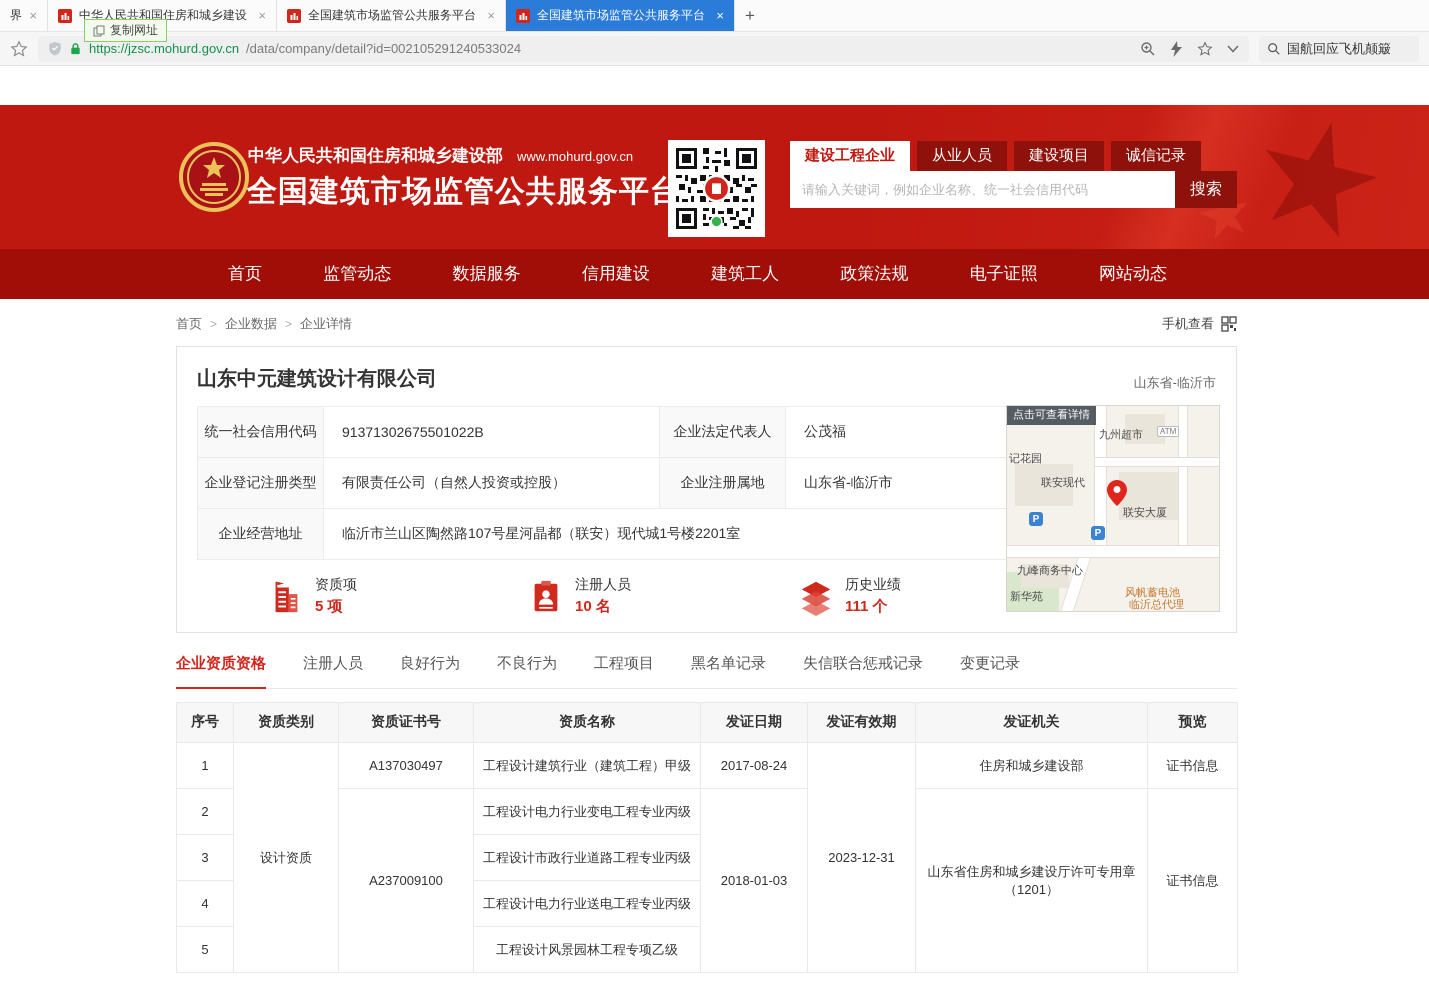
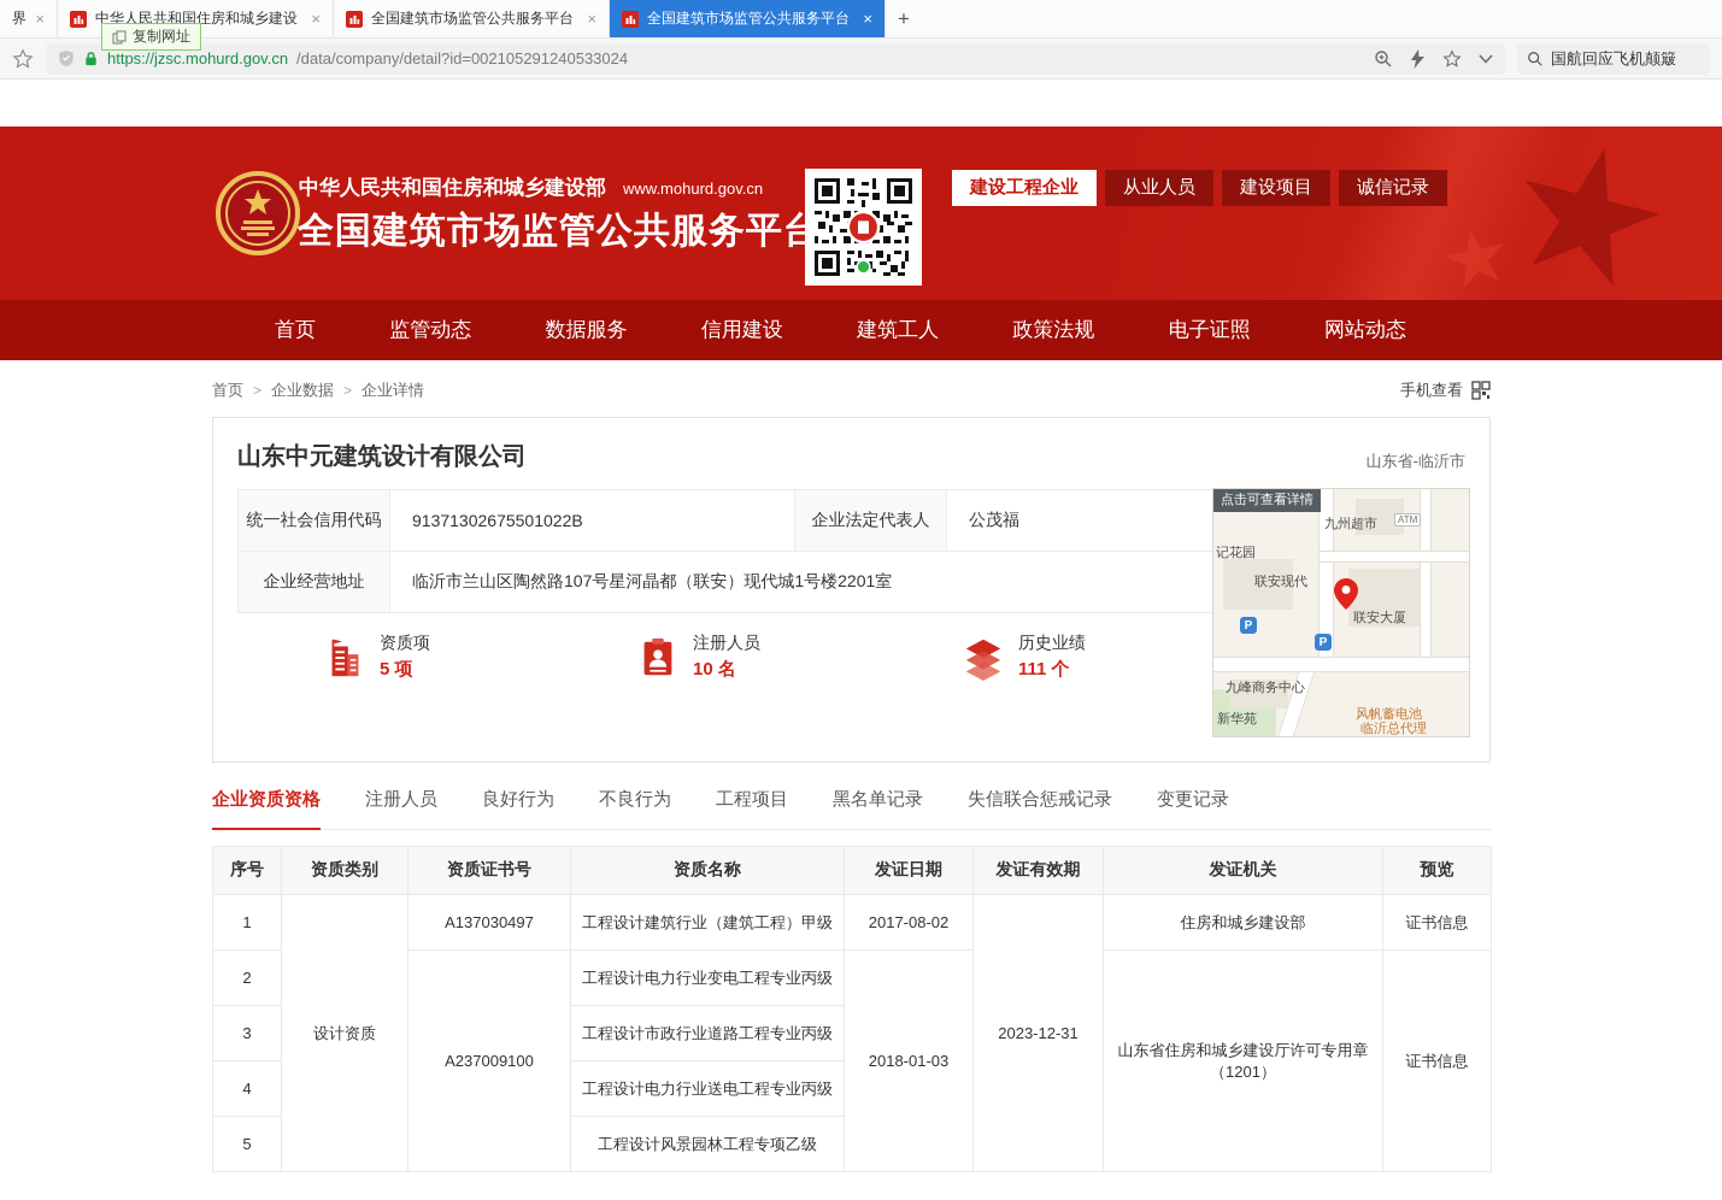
  界
  ×
  中华人民共和国住房和城乡建设
  ×
  全国建筑市场监管公共服务平台
  ×
  全国建筑市场监管公共服务平台
  ×
  +
  复制网址
  https://jzsc.mohurd.gov.cn
  /data/company/detail?id=002105291240533024
  国航回应飞机颠簸
  中华人民共和国住房和城乡建设部 www.mohurd.gov.cn
  全国建筑市场监管公共服务平台
  建设工程企业
  从业人员
  建设项目
  诚信记录
- 请输入关键词，例如企业名称、统一社会信用代码
- 搜索
  首页
  监管动态
  数据服务
  信用建设
  建筑工人
  政策法规
  电子证照
  网站动态
  首页
  >
  企业数据
  >
  企业详情
  手机查看
  山东中元建筑设计有限公司
  山东省-临沂市
  统一社会信用代码	91371302675501022B	企业法定代表人	公茂福
- 企业登记注册类型	有限责任公司（自然人投资或控股）	企业注册属地	山东省-临沂市
  企业经营地址	临沂市兰山区陶然路107号星河晶都（联安）现代城1号楼2201室
  资质项
  5 项
  注册人员
  10 名
  历史业绩
  111 个
  点击可查看详情
  九州超市
  记花园
  联安现代
  联安大厦
  九峰商务中心
  新华苑
  风帆蓄电池
  临沂总代理
  P
  P
  ATM
  企业资质资格
  注册人员
  良好行为
  不良行为
  工程项目
  黑名单记录
  失信联合惩戒记录
  变更记录
  序号	资质类别	资质证书号	资质名称	发证日期	发证有效期	发证机关	预览
- 1	设计资质	A137030497	工程设计建筑行业（建筑工程）甲级	2017-08-24	2023-12-31	住房和城乡建设部	证书信息
+ 1	设计资质	A137030497	工程设计建筑行业（建筑工程）甲级	2017-08-02	2023-12-31	住房和城乡建设部	证书信息
  2	A237009100	工程设计电力行业变电工程专业丙级	2018-01-03	山东省住房和城乡建设厅许可专用章（1201）	证书信息
  3	工程设计市政行业道路工程专业丙级
  4	工程设计电力行业送电工程专业丙级
  5	工程设计风景园林工程专项乙级
